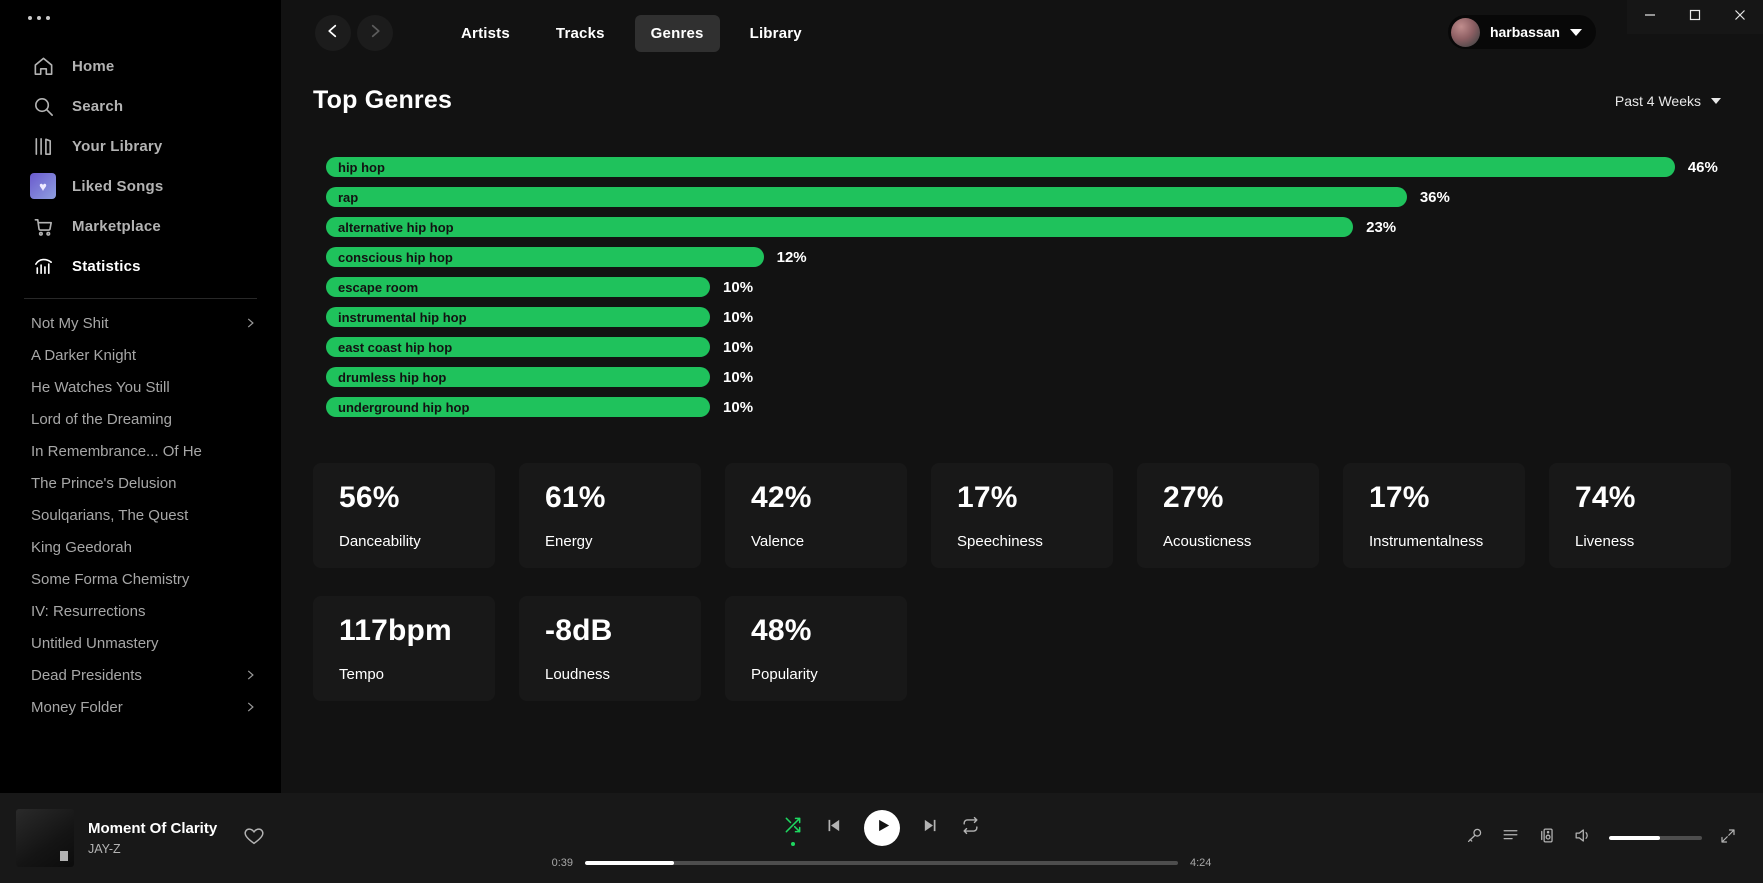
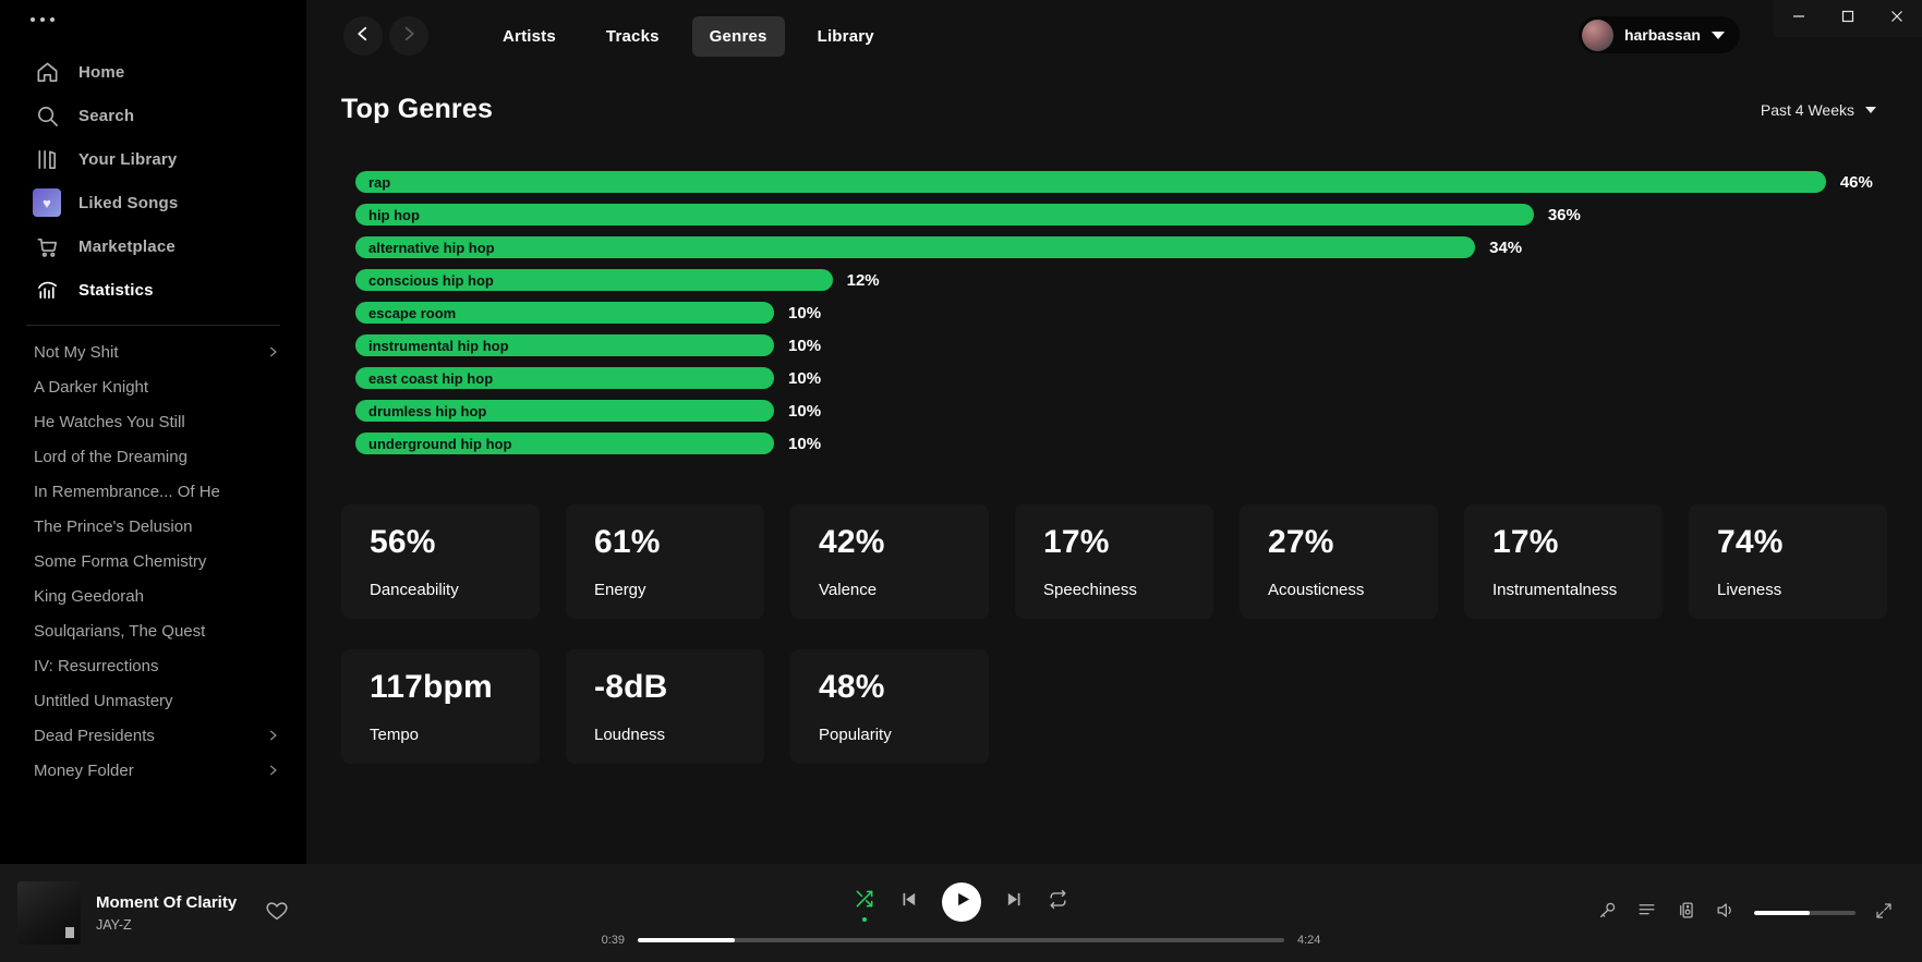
  Home
  Search
  Your Library
  ♥
  Liked Songs
  Marketplace
  Statistics
  Not My Shit
  A Darker Knight
  He Watches You Still
  Lord of the Dreaming
  In Remembrance... Of He
  The Prince's Delusion
- Soulqarians, The Quest
+ Some Forma Chemistry
  King Geedorah
- Some Forma Chemistry
+ Soulqarians, The Quest
  IV: Resurrections
  Untitled Unmastery
  Dead Presidents
  Money Folder
  Artists
  Tracks
  Genres
  Library
  harbassan
  Top Genres
  Past 4 Weeks
- hip hop
+ rap
  46%
- rap
+ hip hop
  36%
  alternative hip hop
- 23%
+ 34%
  conscious hip hop
  12%
  escape room
  10%
  instrumental hip hop
  10%
  east coast hip hop
  10%
  drumless hip hop
  10%
  underground hip hop
  10%
  56%
  Danceability
  61%
  Energy
  42%
  Valence
  17%
  Speechiness
  27%
  Acousticness
  17%
  Instrumentalness
  74%
  Liveness
  117bpm
  Tempo
  -8dB
  Loudness
  48%
  Popularity
  Moment Of Clarity
  JAY-Z
  0:39
  4:24
